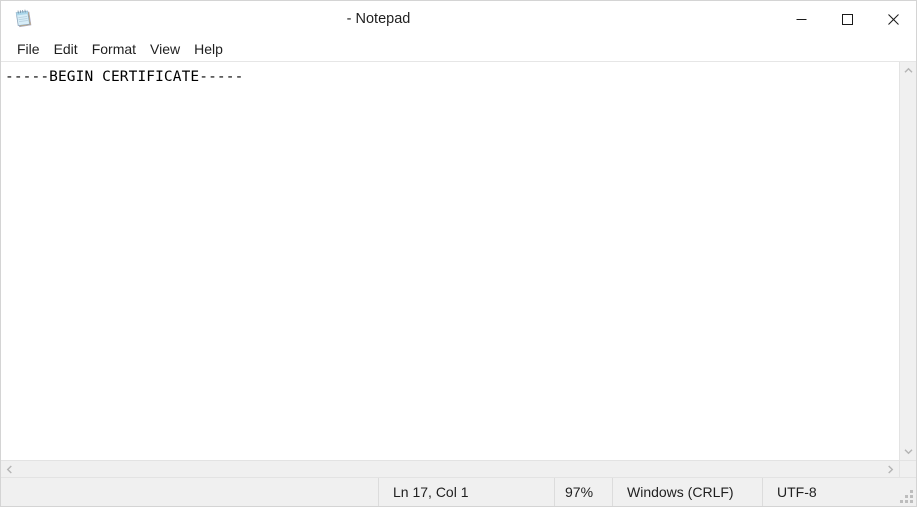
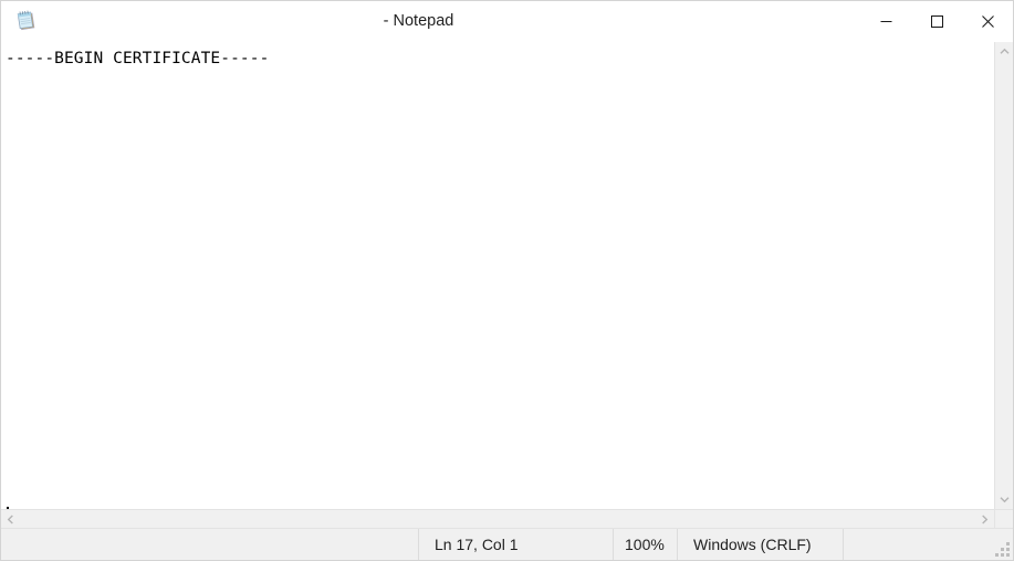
  - Notepad
- File
- Edit
- Format
- View
- Help
  -----BEGIN CERTIFICATE-----
  Ln 17, Col 1
- 97%
+ 100%
  Windows (CRLF)
- UTF-8
